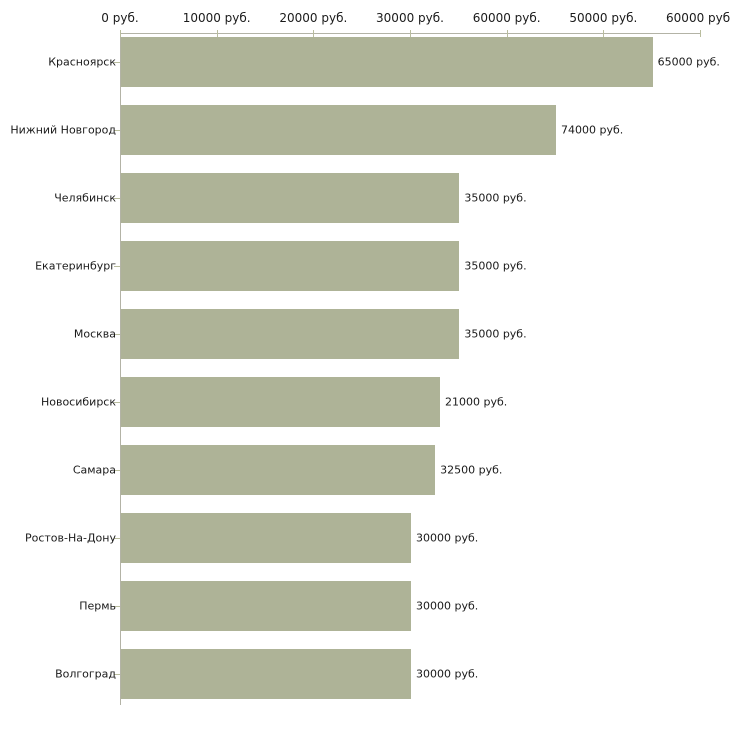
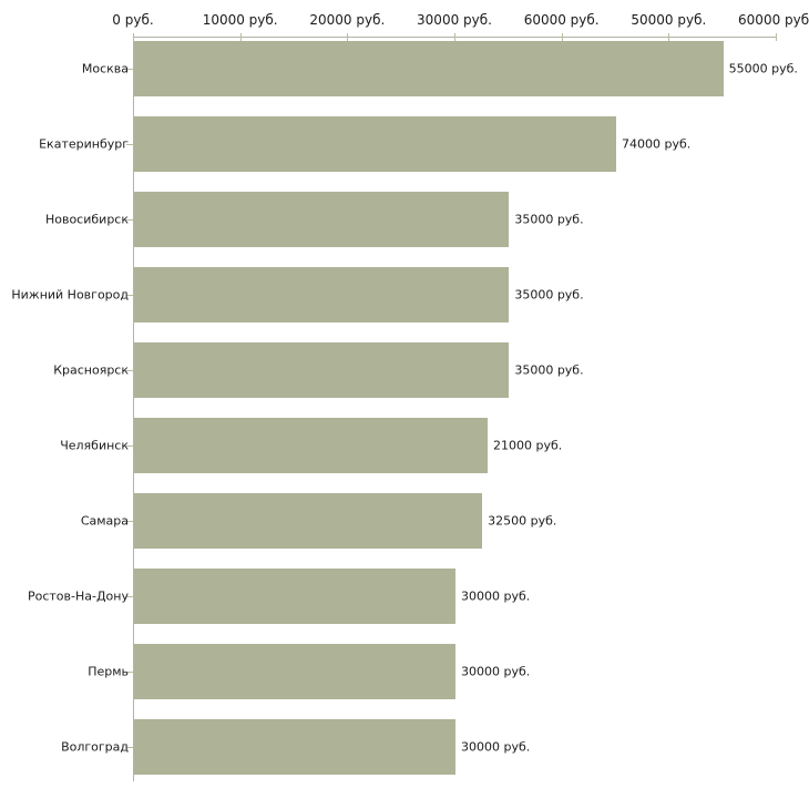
  0 руб.
  10000 руб.
  20000 руб.
  30000 руб.
  60000 руб.
  50000 руб.
  60000 руб
- Красноярск
+ Москва
- Нижний Новгород
+ Екатеринбург
- Челябинск
+ Новосибирск
- Екатеринбург
+ Нижний Новгород
- Москва
+ Красноярск
- Новосибирск
+ Челябинск
  Самара
  Ростов-На-Дону
  Пермь
  Волгоград
- 65000 руб.
+ 55000 руб.
  74000 руб.
  35000 руб.
  35000 руб.
  35000 руб.
  21000 руб.
  32500 руб.
  30000 руб.
  30000 руб.
  30000 руб.
